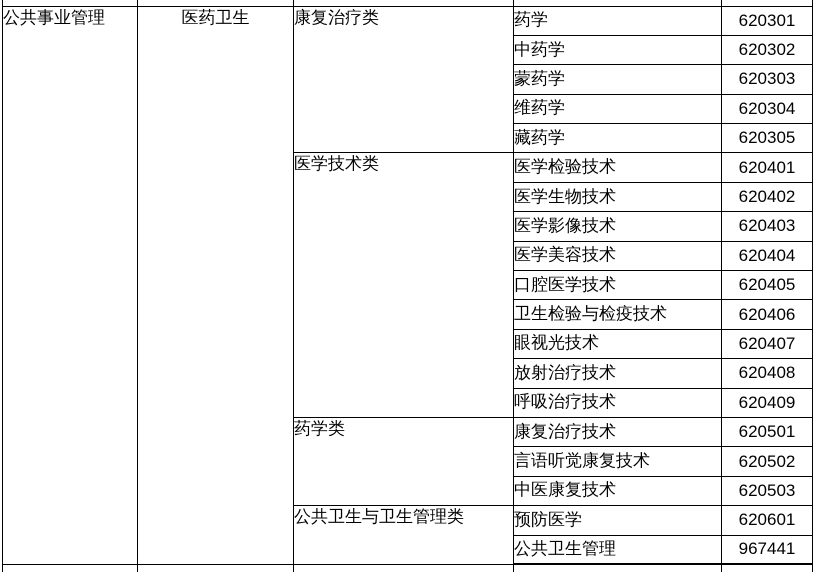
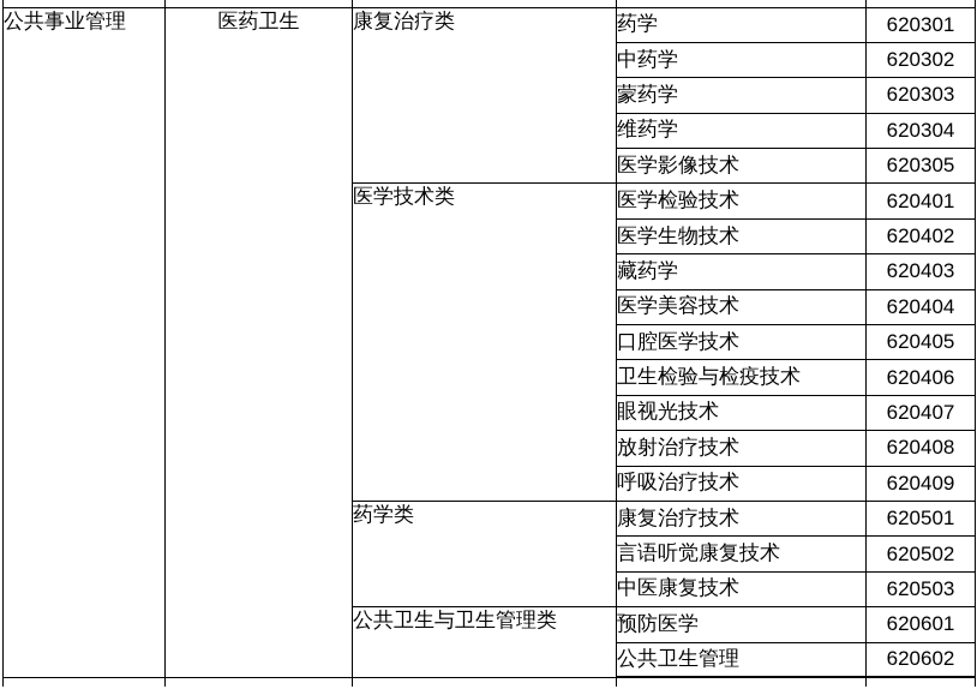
  公共事业管理	医药卫生	康复治疗类	药学	620301
  中药学	620302
  蒙药学	620303
  维药学	620304
- 藏药学	620305
+ 医学影像技术	620305
  医学技术类	医学检验技术	620401
  医学生物技术	620402
- 医学影像技术	620403
+ 藏药学	620403
  医学美容技术	620404
  口腔医学技术	620405
  卫生检验与检疫技术	620406
  眼视光技术	620407
  放射治疗技术	620408
  呼吸治疗技术	620409
  药学类	康复治疗技术	620501
  言语听觉康复技术	620502
  中医康复技术	620503
  公共卫生与卫生管理类	预防医学	620601
- 公共卫生管理	967441
+ 公共卫生管理	620602
